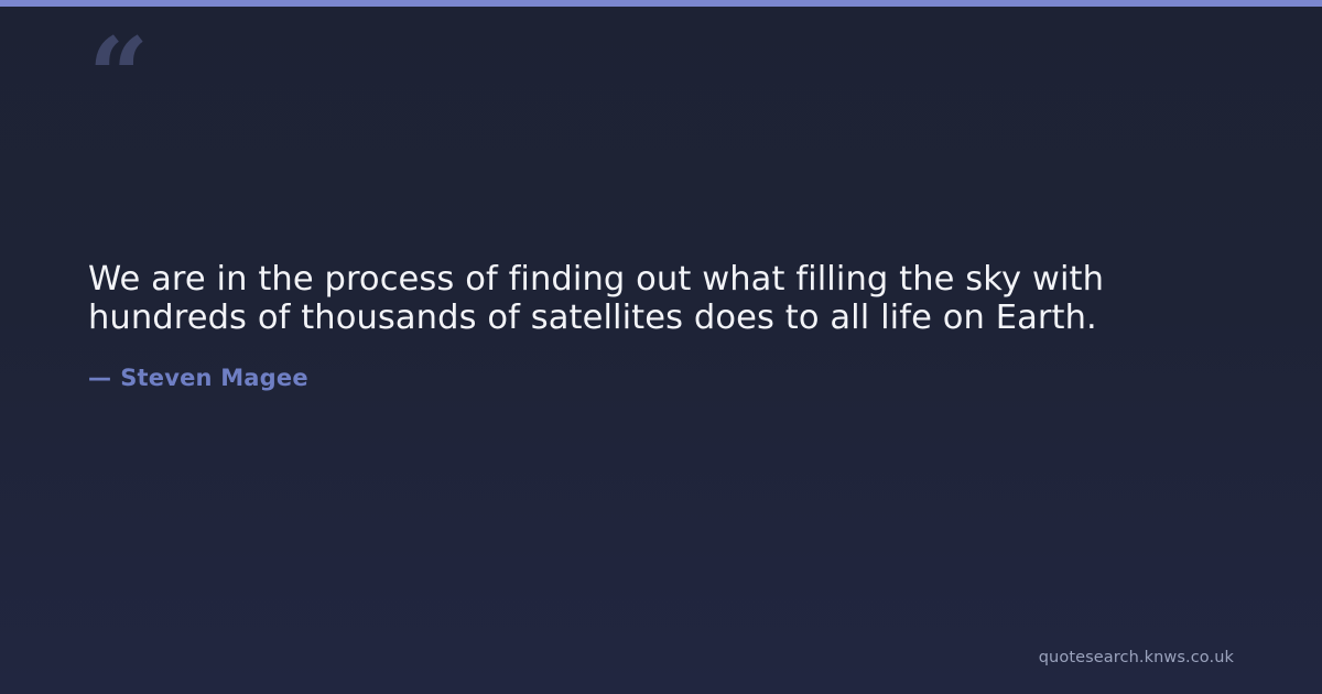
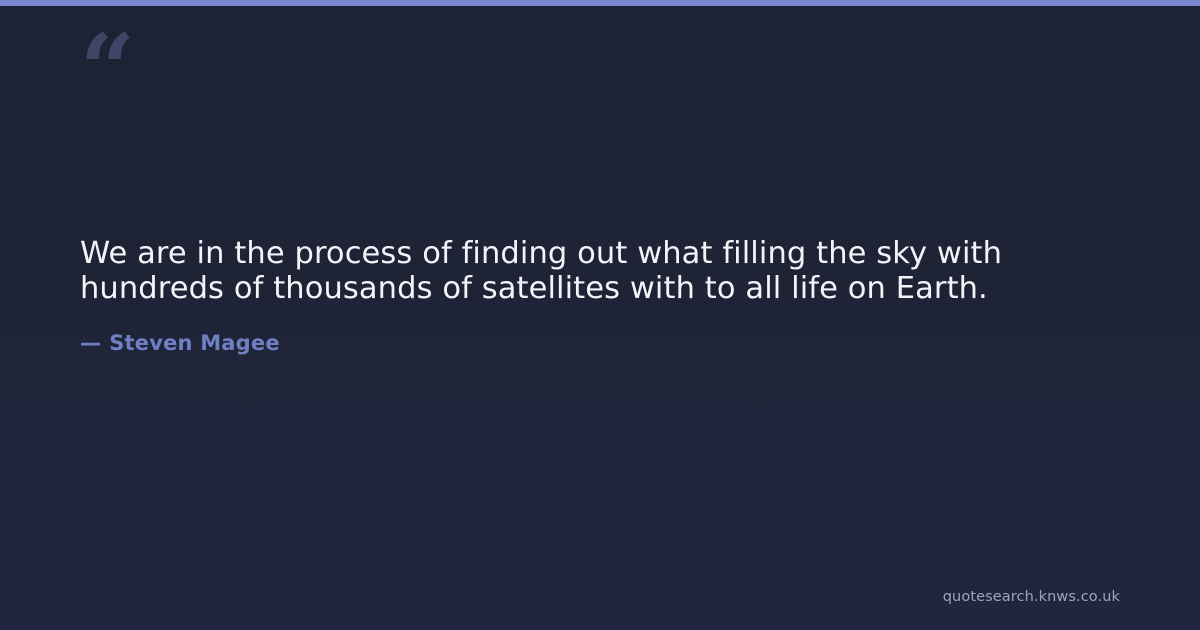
  “
- We are in the process of finding out what filling the sky with hundreds of thousands of satellites does to all life on Earth.
+ We are in the process of finding out what filling the sky with hundreds of thousands of satellites with to all life on Earth.
  — Steven Magee
  quotesearch.knws.co.uk
